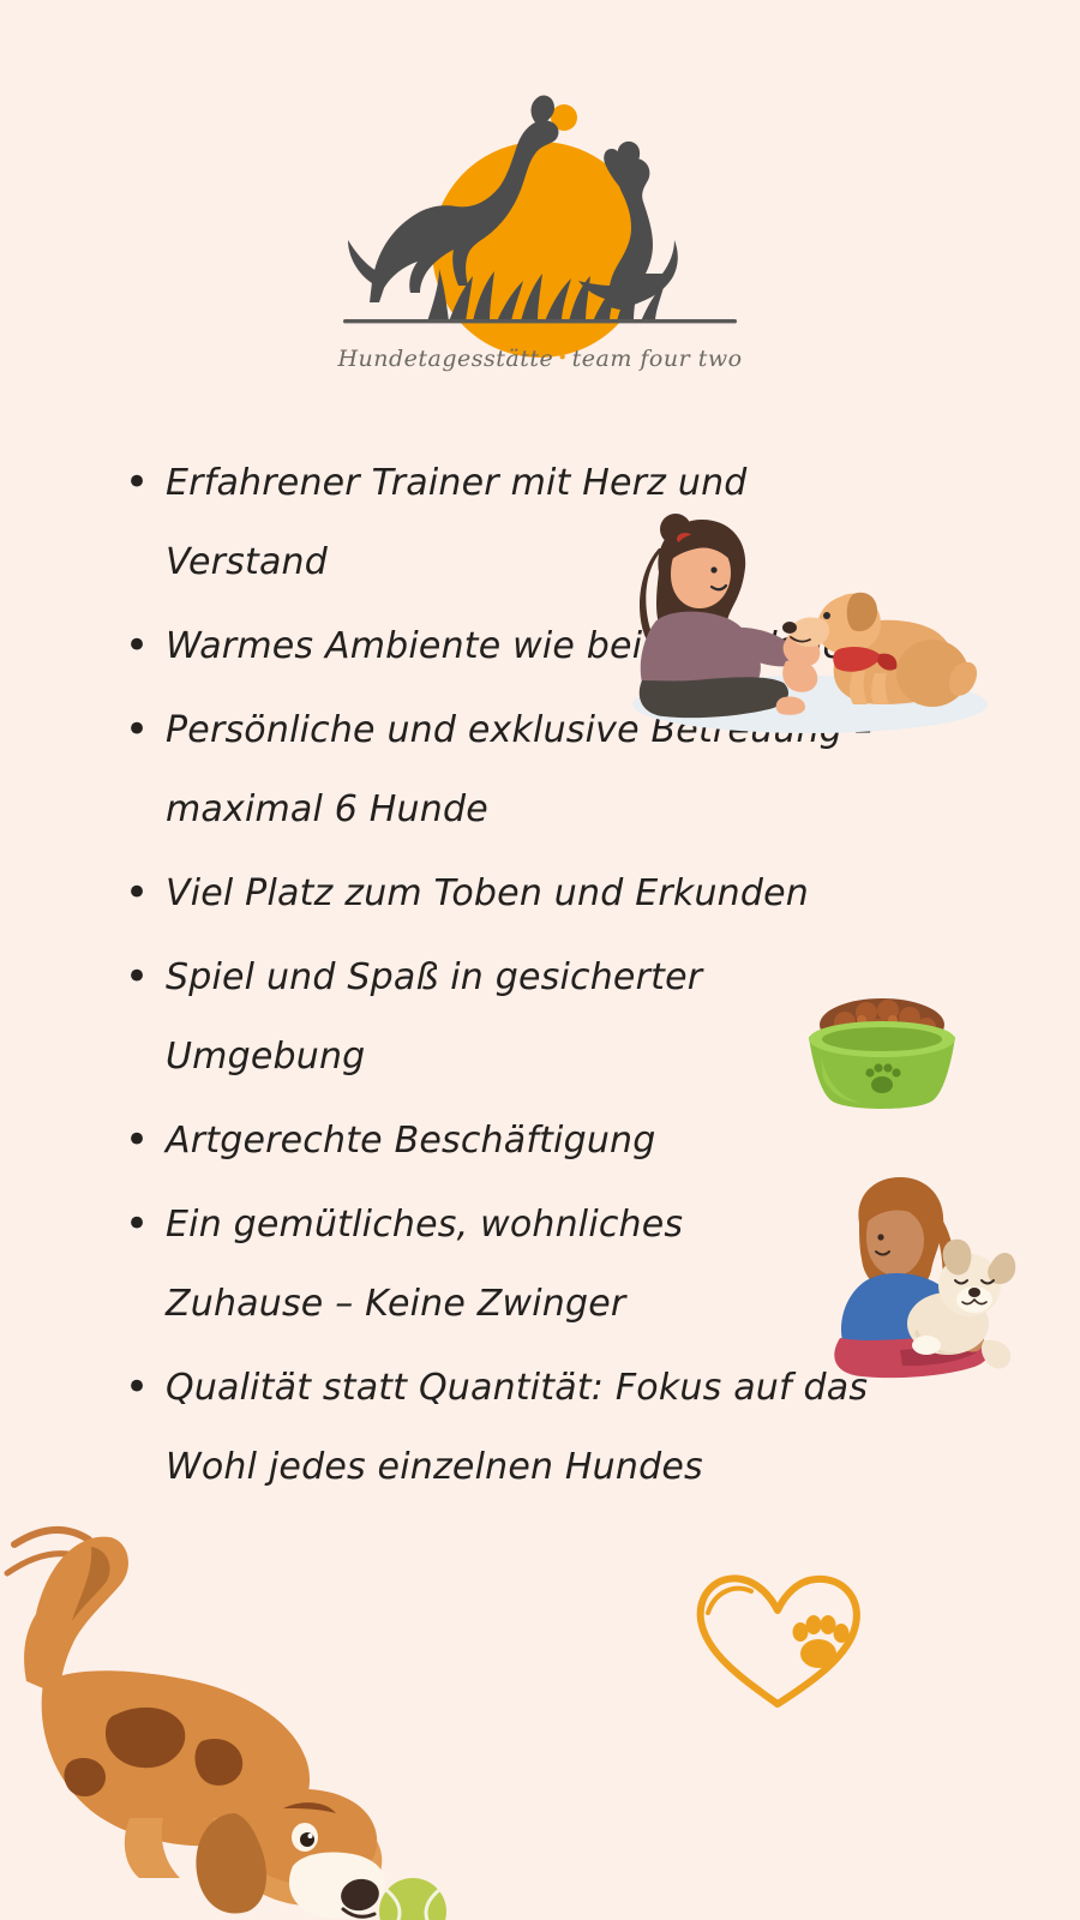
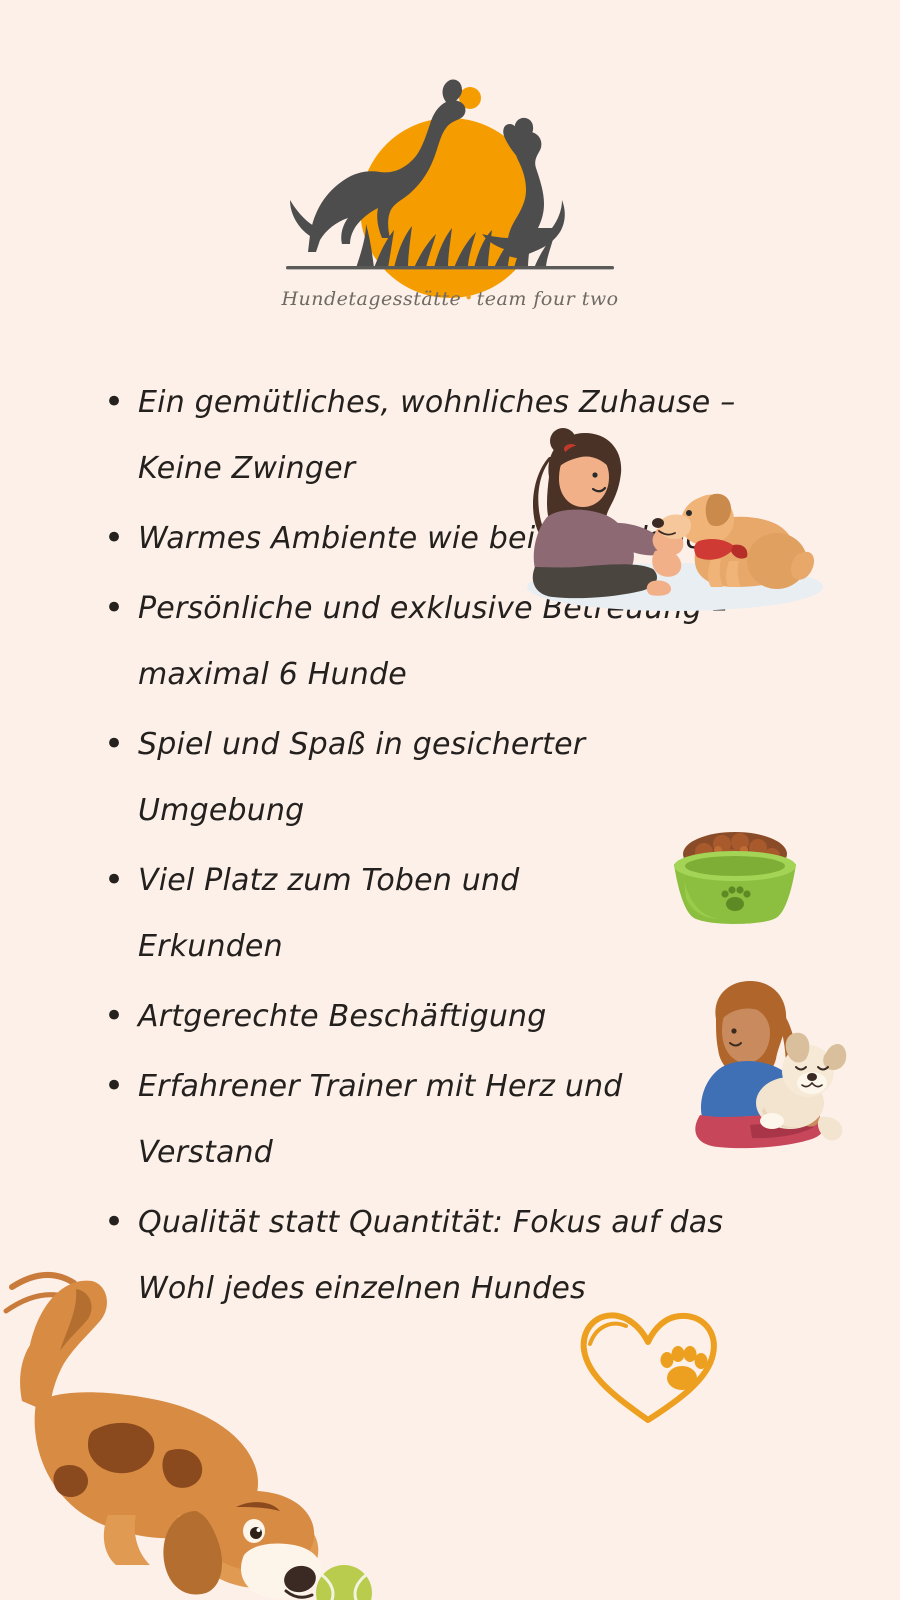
  Hundetagesstätte • team four two
  •
- Erfahrener Trainer mit Herz und Verstand
+ Ein gemütliches, wohnliches Zuhause – Keine Zwinger
  •
  •
  Persönliche und exklusive Betr maximal 6 Hunde
  •
- Viel Platz zum Toben und Erkunden
+ Spiel und Spaß in gesicherter Umgebung
  •
- Spiel und Spaß in gesicherter Umgebung
+ Viel Platz zum Toben und Erkunden
  •
  Artgerechte Beschäftigung
  •
- Ein gemütliches, wohnliches Zuhause – Keine Zwinger
+ Erfahrener Trainer mit Herz und Verstand
  •
  Qualität statt Quantität: Fokus auf das Wohl jedes einzelnen Hundes
